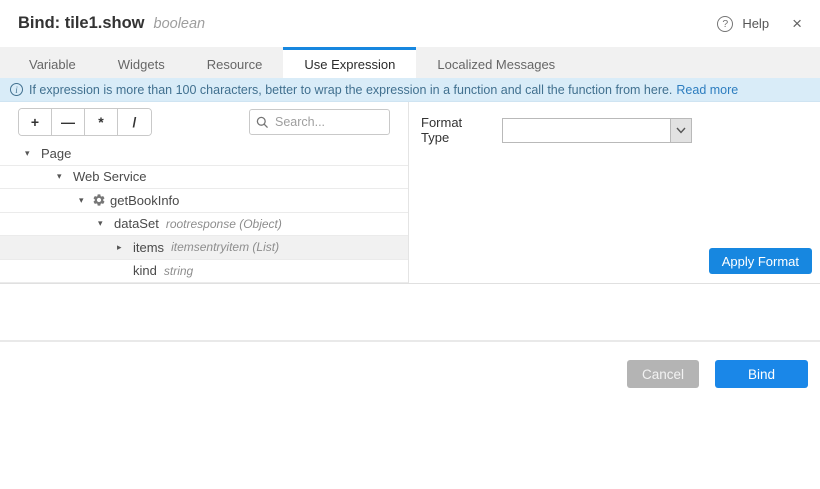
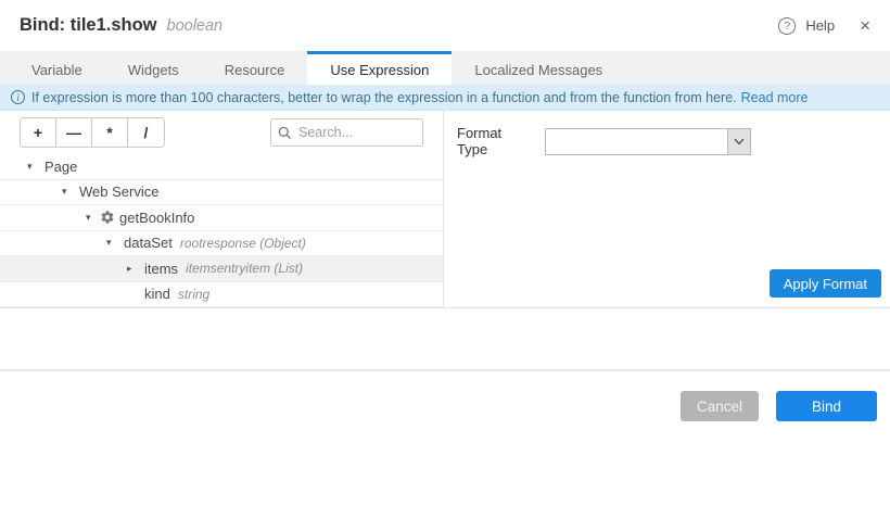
  Bind: tile1.show
  boolean
  ?
  Help
  ×
  Variable
  Widgets
  Resource
  Use Expression
  Localized Messages
  i
- If expression is more than 100 characters, better to wrap the expression in a function and call the function from here.
+ If expression is more than 100 characters, better to wrap the expression in a function and from the function from here.
  Read more
  +
  —
  *
  /
  Search...
  ▾
  Page
  ▾
  Web Service
  ▾
  getBookInfo
  ▾
  dataSet
  rootresponse (Object)
  ▸
  items
  itemsentryitem (List)
  kind
  string
  Format Type
  Apply Format
  Cancel
  Bind
